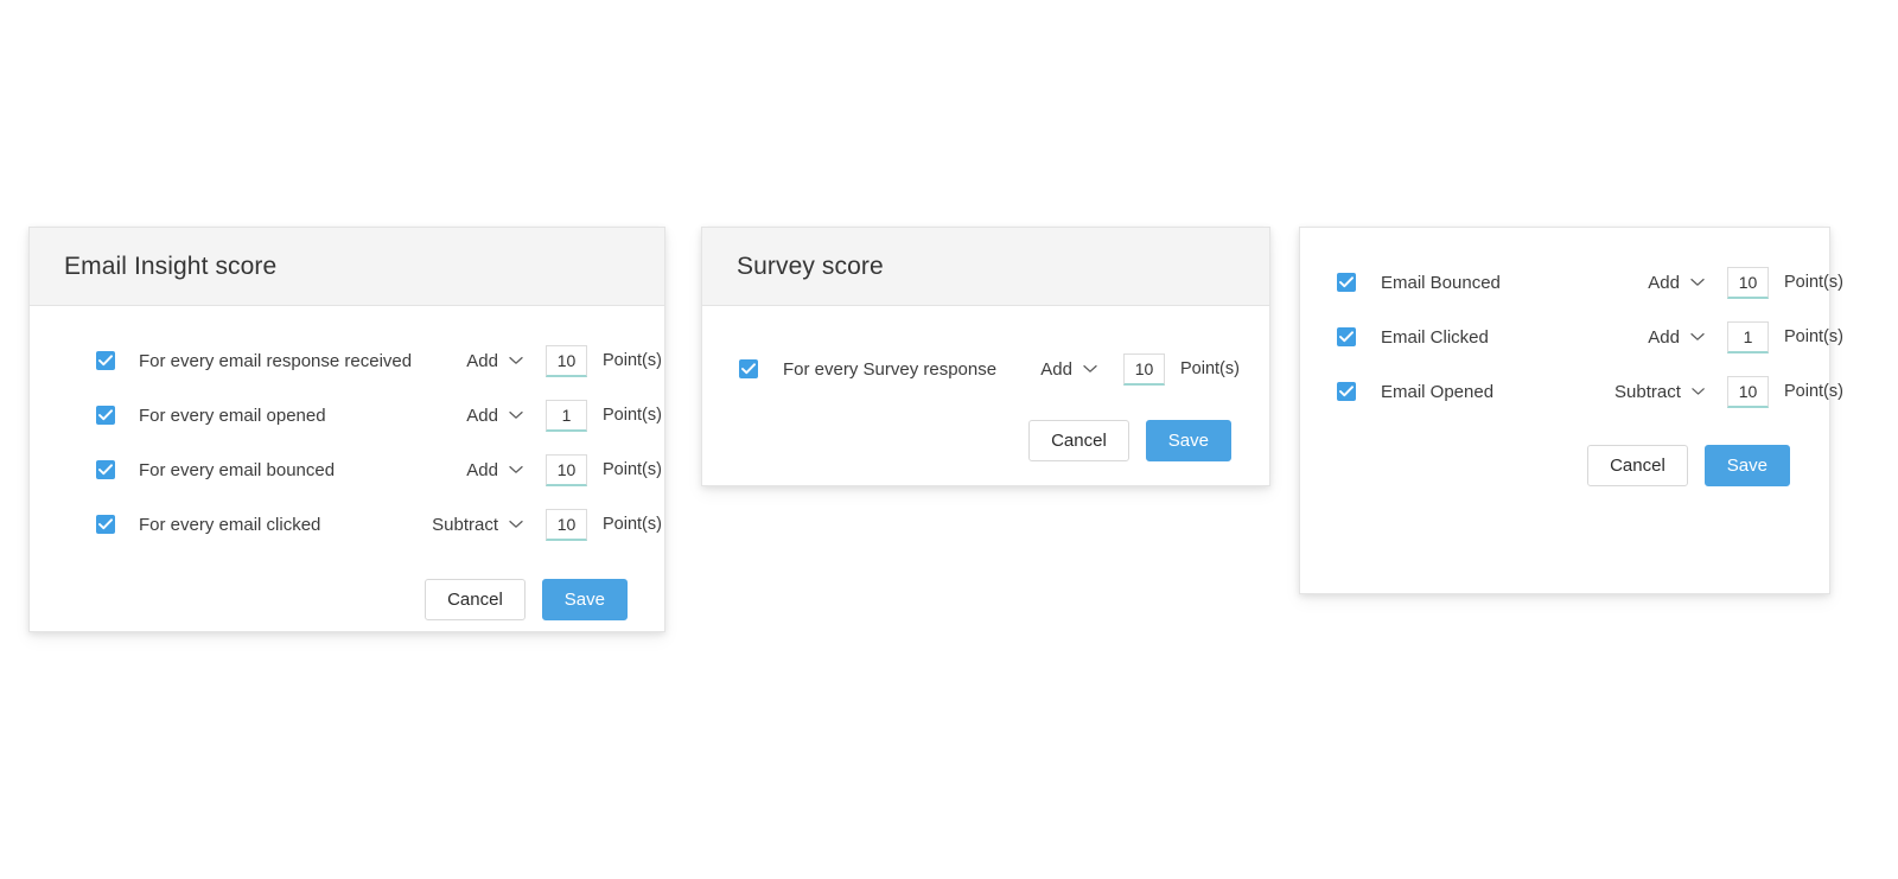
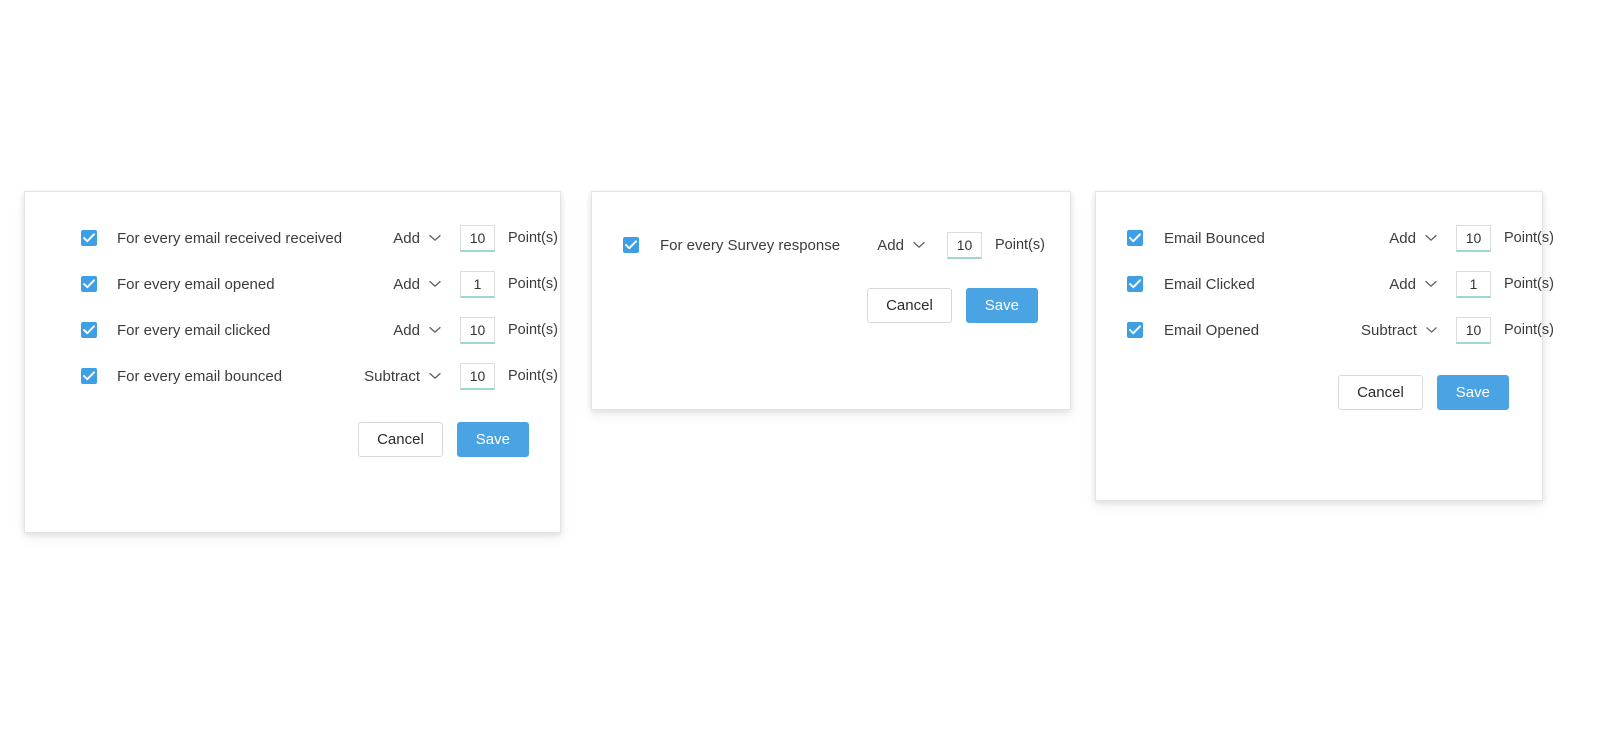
- Email Insight score
- For every email response received
+ For every email received received
  Add
  10
  Point(s)
  For every email opened
  Add
  1
  Point(s)
- For every email bounced
+ For every email clicked
  Add
  10
  Point(s)
- For every email clicked
+ For every email bounced
  Subtract
  10
  Point(s)
  Cancel
  Save
- Survey score
  For every Survey response
  Add
  10
  Point(s)
  Cancel
  Save
  Email Bounced
  Add
  10
  Point(s)
  Email Clicked
  Add
  1
  Point(s)
  Email Opened
  Subtract
  10
  Point(s)
  Cancel
  Save
